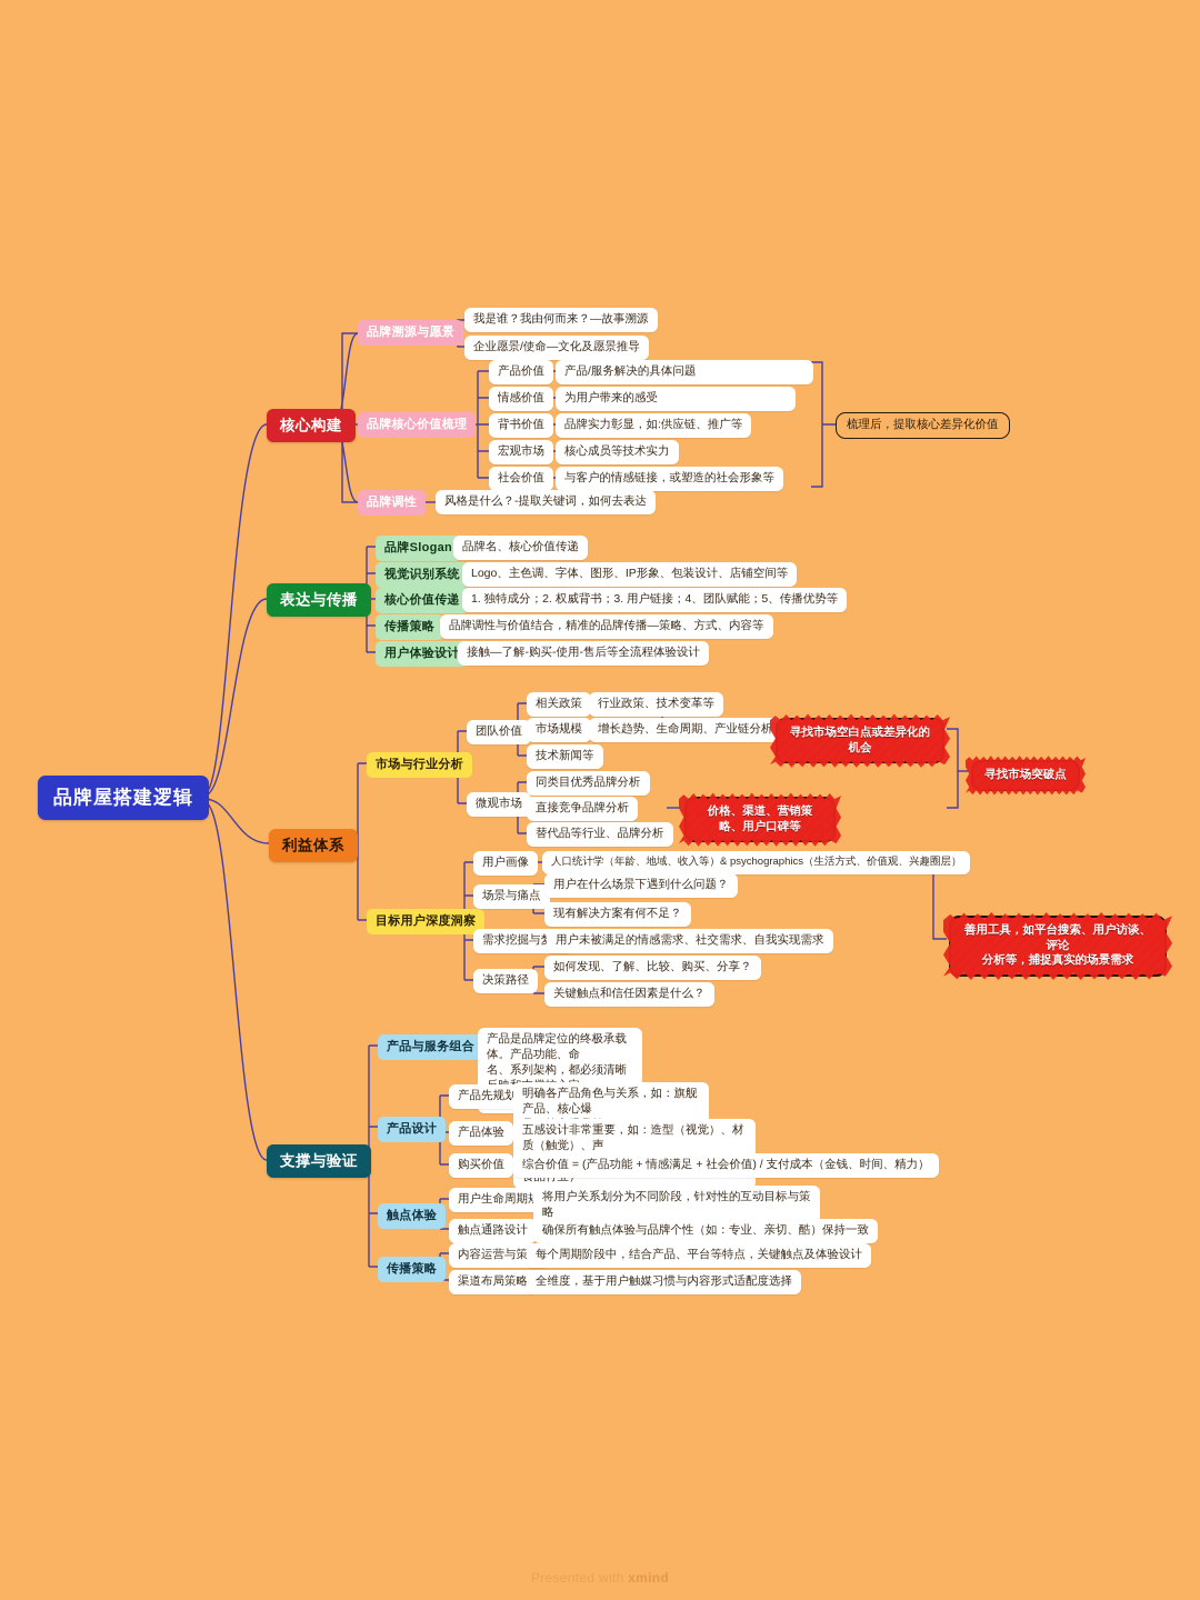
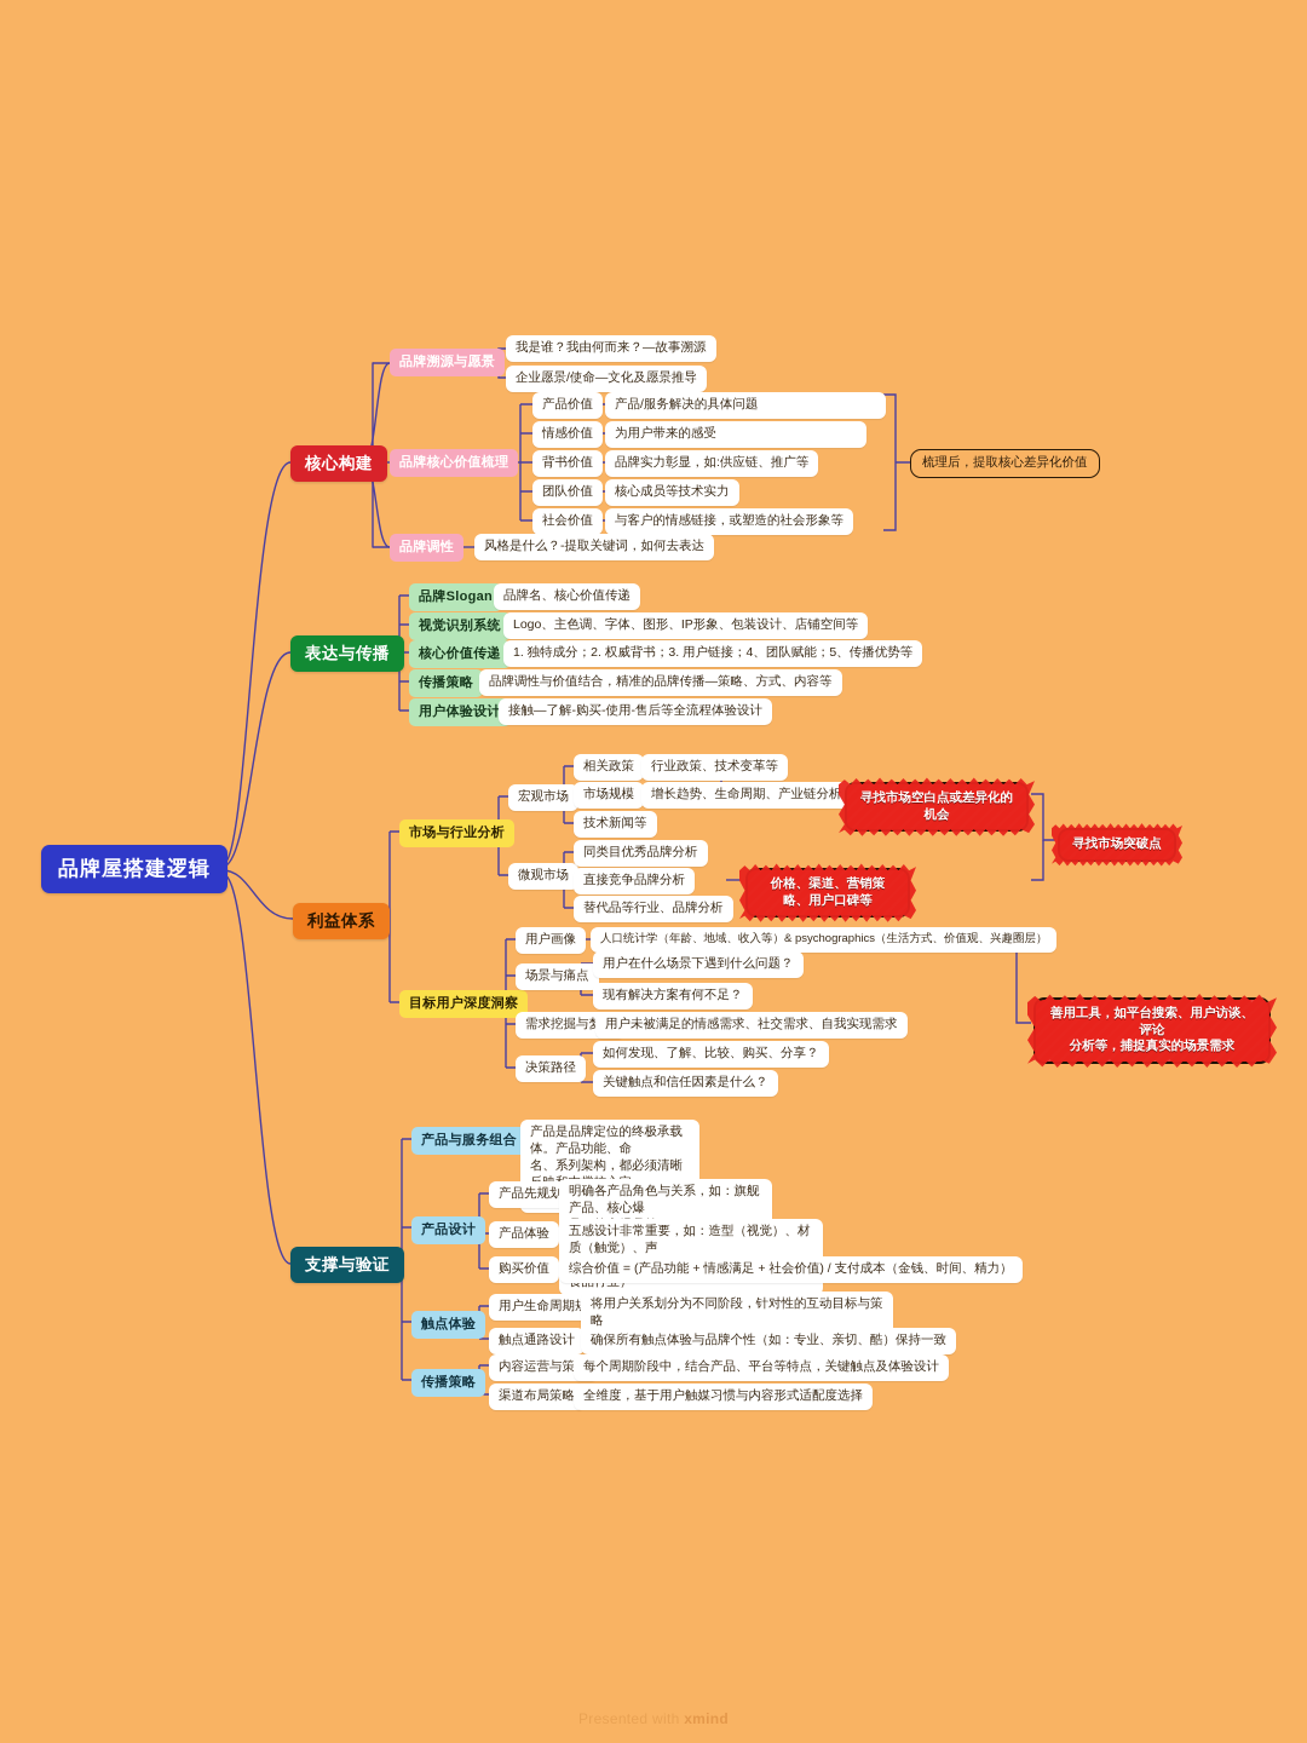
  品牌屋搭建逻辑
  核心构建
  品牌溯源与愿景
  我是谁？我由何而来？—故事溯源
  企业愿景/使命—文化及愿景推导
  品牌核心价值梳理
  产品价值
  产品/服务解决的具体问题
  情感价值
  为用户带来的感受
  背书价值
  品牌实力彰显，如:供应链、推广等
- 宏观市场
+ 团队价值
  核心成员等技术实力
  社会价值
  与客户的情感链接，或塑造的社会形象等
  梳理后，提取核心差异化价值
  品牌调性
  风格是什么？-提取关键词，如何去表达
  表达与传播
  品牌Slogan
  品牌名、核心价值传递
  视觉识别系统
  Logo、主色调、字体、图形、IP形象、包装设计、店铺空间等
  核心价值传递
  1. 独特成分；2. 权威背书；3. 用户链接；4、团队赋能；5、传播优势等
  传播策略
  品牌调性与价值结合，精准的品牌传播—策略、方式、内容等
  用户体验设计
  接触—了解-购买-使用-售后等全流程体验设计
  利益体系
  市场与行业分析
- 团队价值
+ 宏观市场
  相关政策
  行业政策、技术变革等
  市场规模
  增长趋势、生命周期、产业链分析
  技术新闻等
  寻找市场空白点或差异化的机会
  微观市场
  同类目优秀品牌分析
  直接竞争品牌分析
  替代品等行业、品牌分析
  价格、渠道、营销策略、用户口碑等
  寻找市场突破点
  目标用户深度洞察
  用户画像
  人口统计学（年龄、地域、收入等）& psychographics（生活方式、价值观、兴趣圈层）
  场景与痛点
  用户在什么场景下遇到什么问题？
  现有解决方案有何不足？
  需求挖掘与
  用户未被满足的情感需求、社交需求、自我实现需求
  决策路径
  如何发现、了解、比较、购买、分享？
  关键触点和信任因素是什么？
  善用工具，如平台搜索、用户访谈、评论
  分析等，捕捉真实的场景需求
  支撑与验证
  产品与服务组合
  产品是品牌定位的终极承载体。产品功能、命
  产品设计
  产品先规划
  明确各产品角色与关系，如：旗舰产品、核心爆
  产品体验
  五感设计非常重要，如：造型（视觉）、材质（触觉）、声
  购买价值
  综合价值 = (产品功能 + 情感满足 + 社会价值) / 支付成本（金钱、时间、精力）
  触点体验
  用户生命周期
  将用户关系划分为不同阶段，针对性的互动目标与策略
  触点通路设计
  确保所有触点体验与品牌个性（如：专业、亲切、酷）保持一致
  传播策略
  内容运营与策
  每个周期阶段中，结合产品、平台等特点，关键触点及体验设计
  渠道布局策略
  全维度，基于用户触媒习惯与内容形式适配度选择
